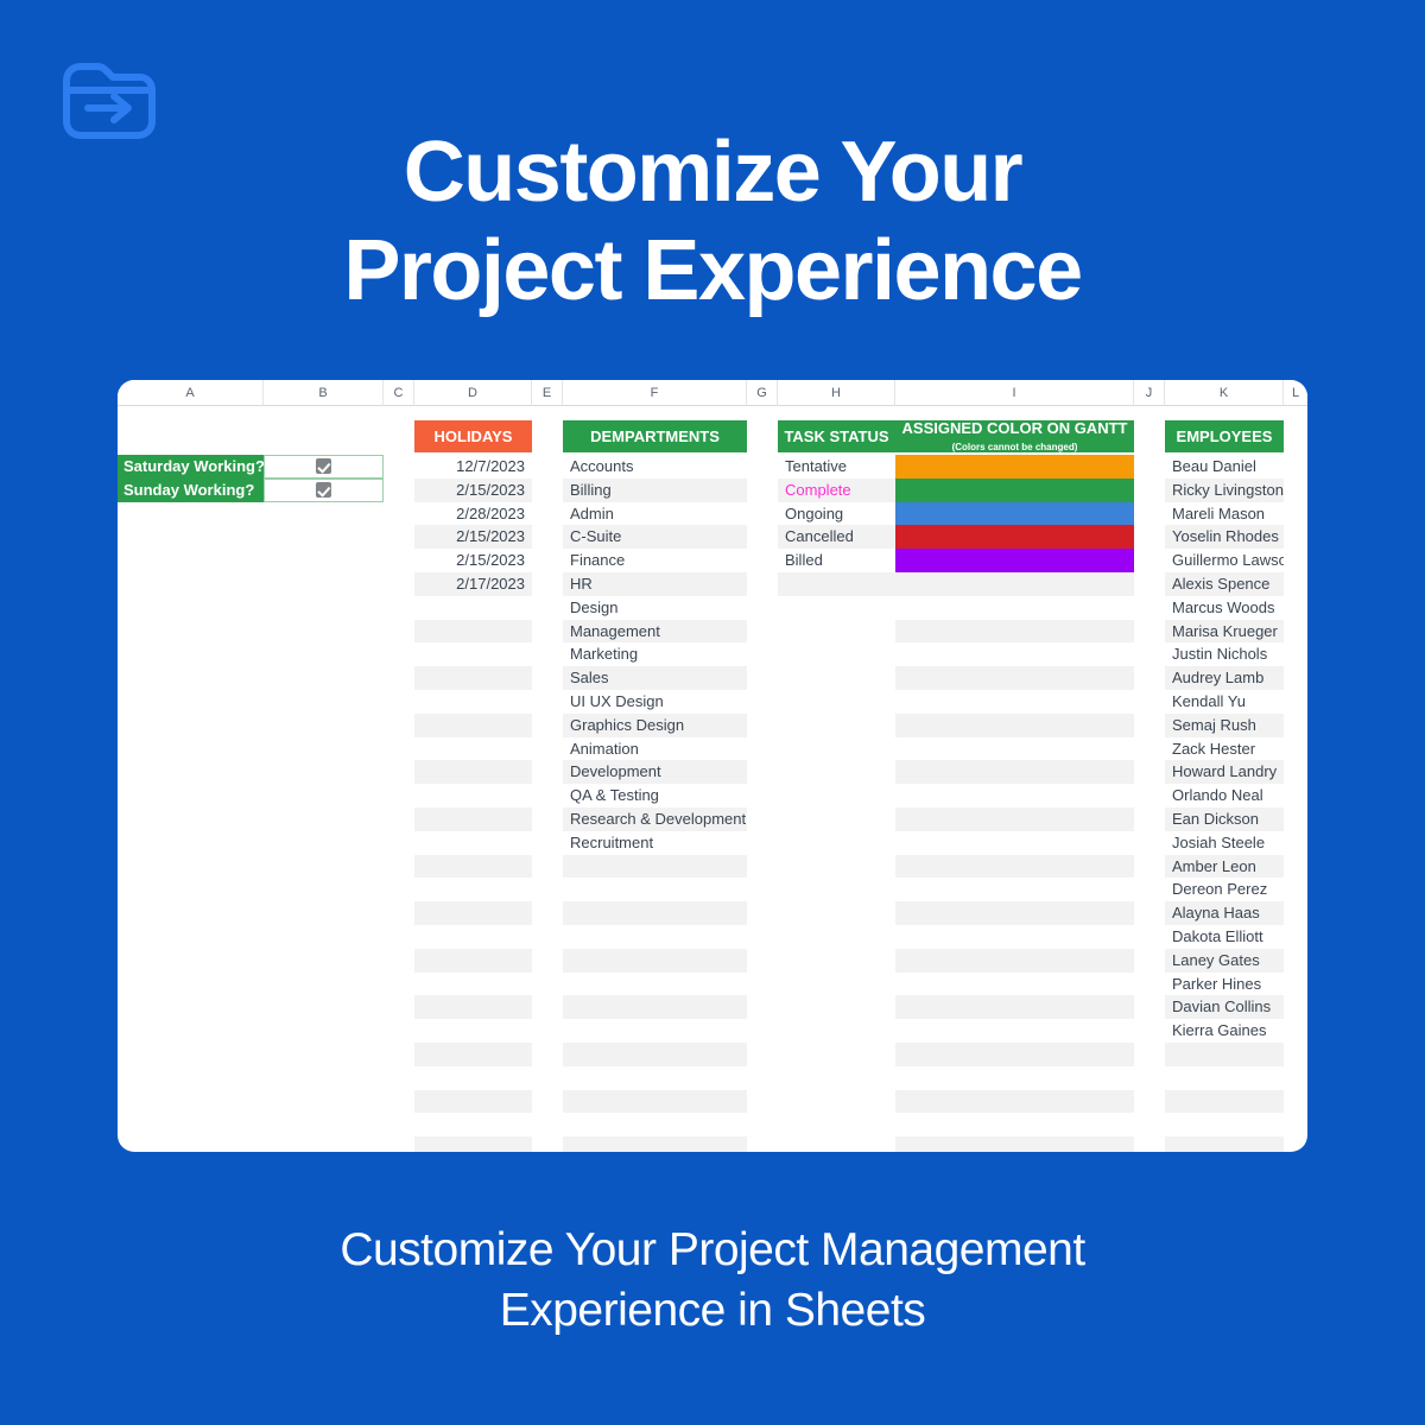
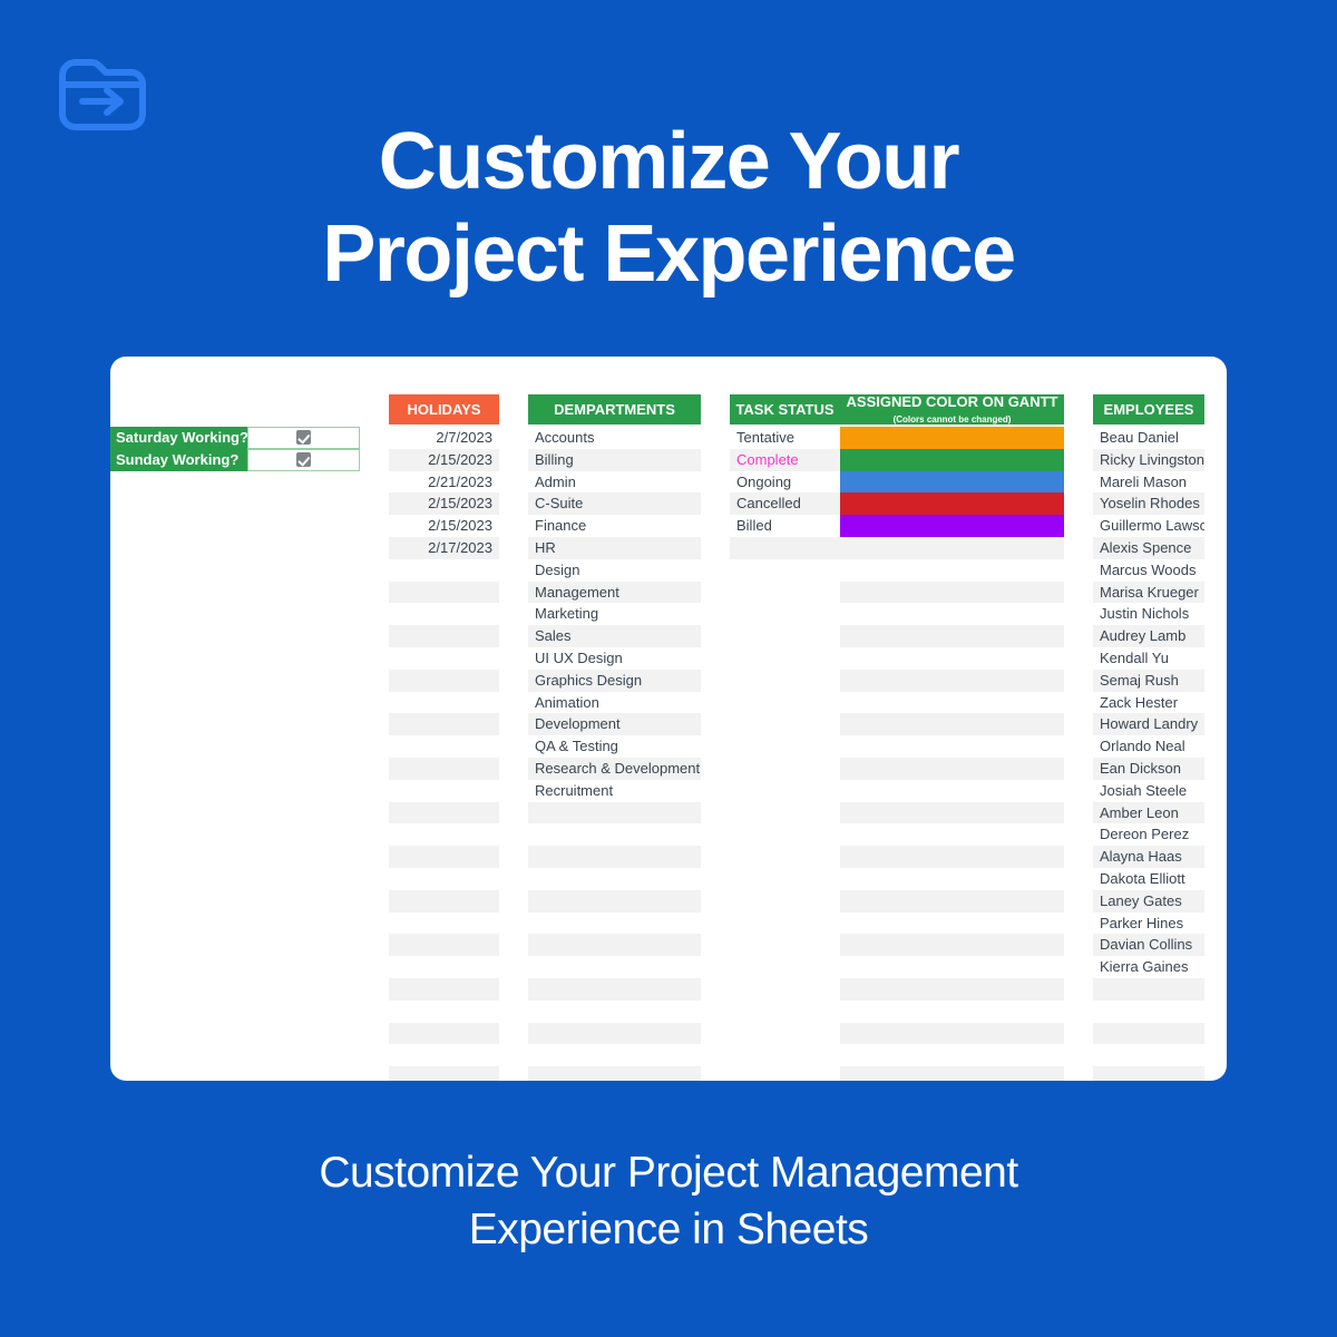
  Customize Your
  Project Experience
- A
- B
- C
- D
- E
- F
- G
- H
- I
- J
- K
- L
  HOLIDAYS
  DEMPARTMENTS
  TASK STATUS
  ASSIGNED COLOR ON GANTT (Colors cannot be changed)
  EMPLOYEES
  Saturday Working?
  Sunday Working?
- 12/7/2023
+ 2/7/2023
  2/15/2023
- 2/28/2023
+ 2/21/2023
  2/15/2023
  2/15/2023
  2/17/2023
  Accounts
  Billing
  Admin
  C-Suite
  Finance
  HR
  Design
  Management
  Marketing
  Sales
  UI UX Design
  Graphics Design
  Animation
  Development
  QA & Testing
  Research & Development
  Recruitment
  Tentative
  Complete
  Ongoing
  Cancelled
  Billed
  Beau Daniel
  Ricky Livingston
  Mareli Mason
  Yoselin Rhodes
  Guillermo Lawso
  Alexis Spence
  Marcus Woods
  Marisa Krueger
  Justin Nichols
  Audrey Lamb
  Kendall Yu
  Semaj Rush
  Zack Hester
  Howard Landry
  Orlando Neal
  Ean Dickson
  Josiah Steele
  Amber Leon
  Dereon Perez
  Alayna Haas
  Dakota Elliott
  Laney Gates
  Parker Hines
  Davian Collins
  Kierra Gaines
  Customize Your Project Management
  Experience in Sheets
